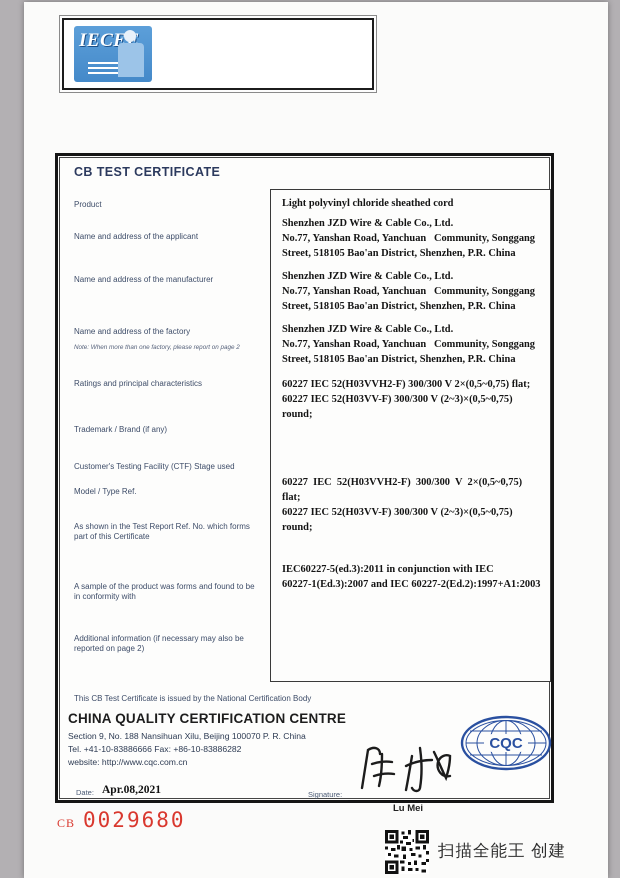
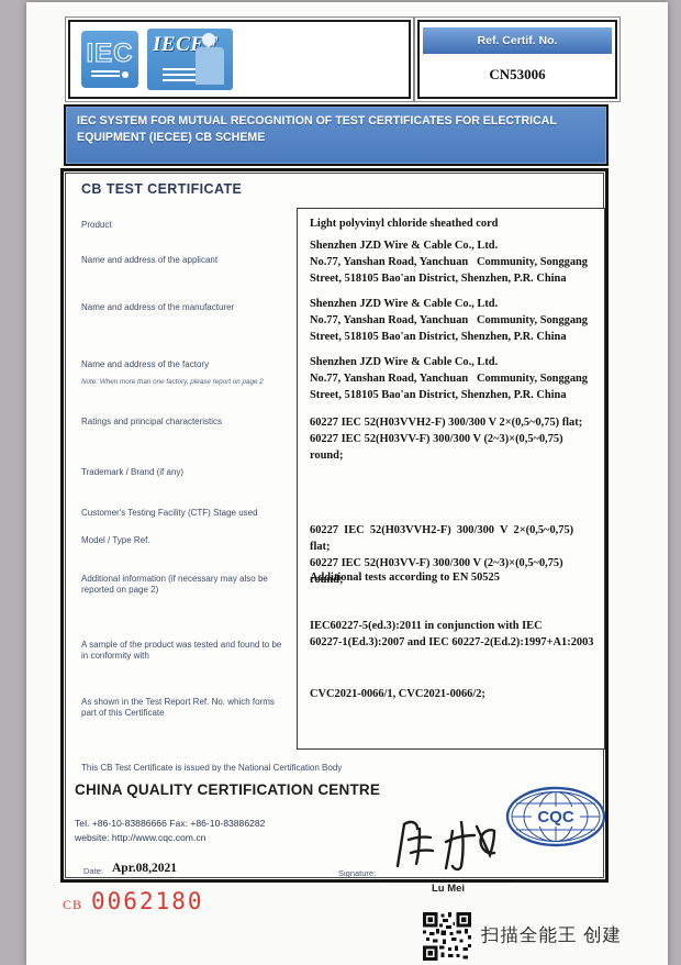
+ IEC
  IECE
+ Ref. Certif. No.
+ CN53006
+ IEC SYSTEM FOR MUTUAL RECOGNITION OF TEST CERTIFICATES FOR ELECTRICAL EQUIPMENT (IECEE) CB SCHEME
  CB TEST CERTIFICATE
  Product
  Name and address of the applicant
  Name and address of the manufacturer
  Name and address of the factory
  Ratings and principal characteristics
  Trademark / Brand (if any)
  Customer's Testing Facility (CTF) Stage used
  Model / Type Ref.
- As shown in the Test Report Ref. No. which forms part of this Certificate
+ Additional information (if necessary may also be reported on page 2)
- A sample of the product was forms and found to be in conformity with
+ A sample of the product was tested and found to be in conformity with
- Additional information (if necessary may also be reported on page 2)
+ As shown in the Test Report Ref. No. which forms part of this Certificate
  Light polyvinyl chloride sheathed cord
  Shenzhen JZD Wire & Cable Co., Ltd.
  No.77, Yanshan Road, Yanchuan Community, Songgang
  Street, 518105 Bao'an District, Shenzhen, P.R. China
  Shenzhen JZD Wire & Cable Co., Ltd.
  No.77, Yanshan Road, Yanchuan Community, Songgang
  Street, 518105 Bao'an District, Shenzhen, P.R. China
  Shenzhen JZD Wire & Cable Co., Ltd.
  No.77, Yanshan Road, Yanchuan Community, Songgang
  Street, 518105 Bao'an District, Shenzhen, P.R. China
  60227 IEC 52(H03VVH2-F) 300/300 V 2×(0,5~0,75) flat;
  60227 IEC 52(H03VV-F) 300/300 V (2~3)×(0,5~0,75) round;
  60227 IEC 52(H03VVH2-F) 300/300 V 2×(0,5~0,75) flat;
  60227 IEC 52(H03VV-F) 300/300 V (2~3)×(0,5~0,75) round;
+ Additional tests according to EN 50525
  IEC60227-5(ed.3):2011 in conjunction with IEC
  60227-1(Ed.3):2007 and IEC 60227-2(Ed.2):1997+A1:2003
+ CVC2021-0066/1, CVC2021-0066/2;
  This CB Test Certificate is issued by the National Certification Body
  CHINA QUALITY CERTIFICATION CENTRE
- Section 9, No. 188 Nansihuan Xilu, Beijing 100070 P. R. China
- Tel. +41-10-83886666 Fax: +86-10-83886282
+ Tel. +86-10-83886666 Fax: +86-10-83886282
  website: http://www.cqc.com.cn
  CQC
  Date:
  Apr.08,2021
  Signature:
  Lu Mei
- CB 0029680
+ CB 0062180
  扫描全能王 创建
